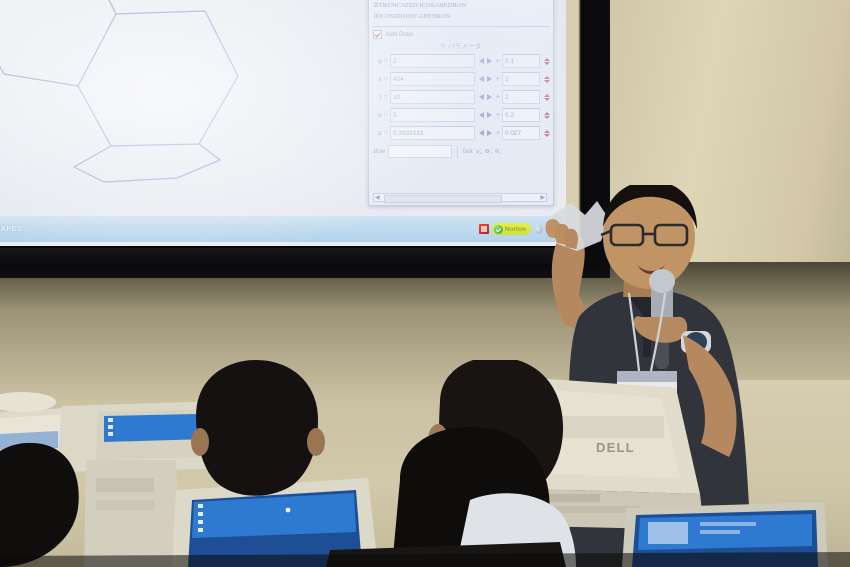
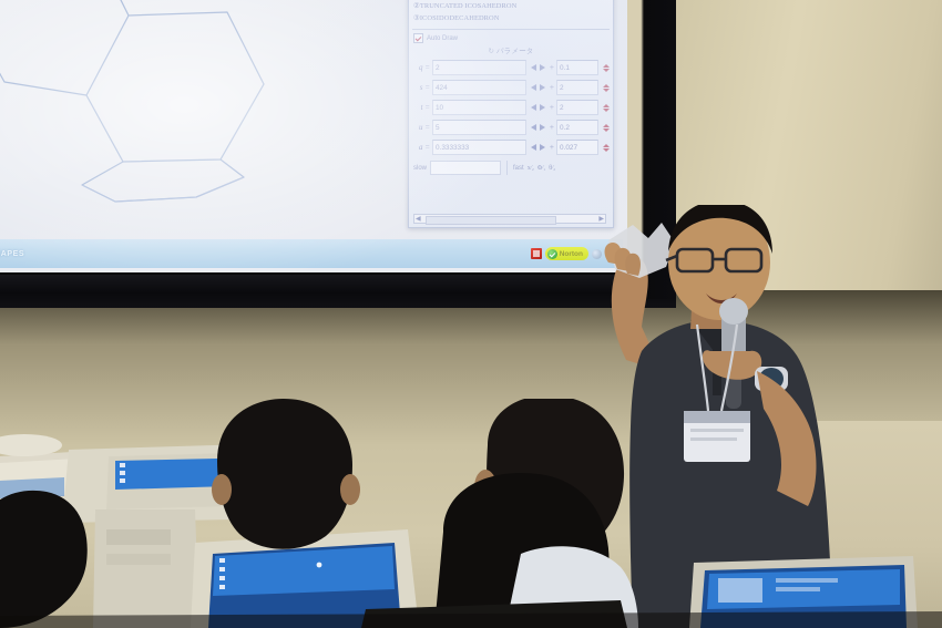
- DELL
